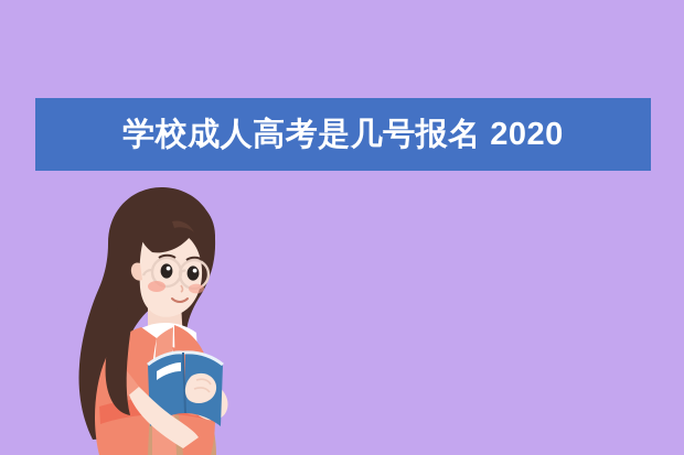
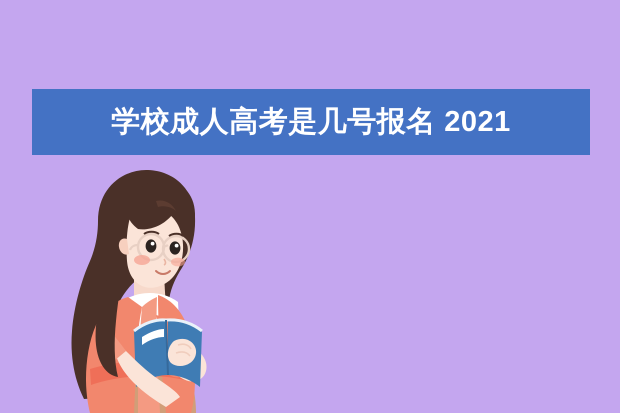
- 学校成人高考是几号报名 2020
+ 学校成人高考是几号报名 2021
